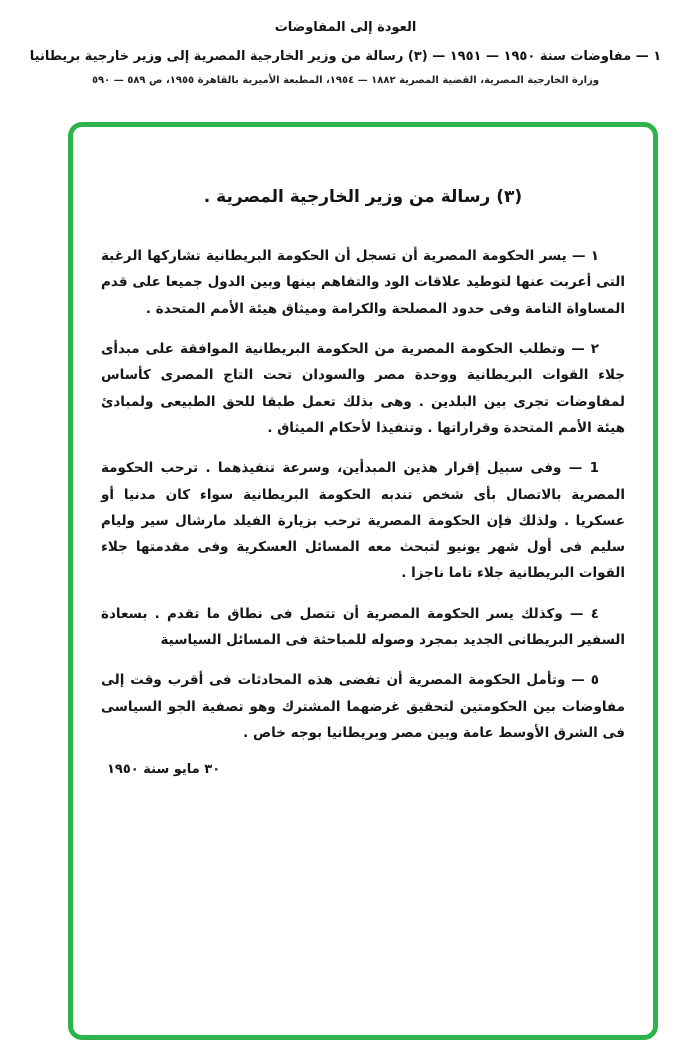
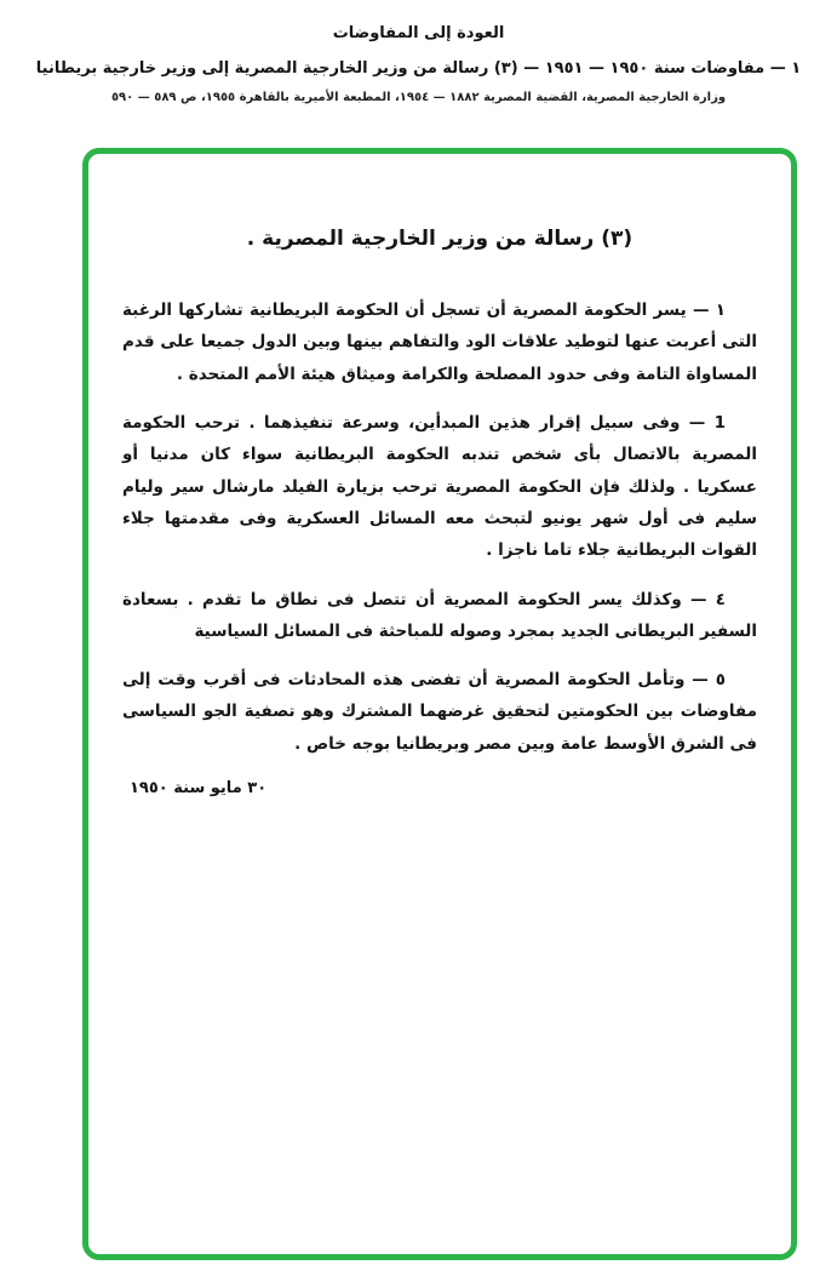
  العودة إلى المفاوضات
  ١ — مفاوضات سنة ١٩٥٠ — ١٩٥١ — (٣) رسالة من وزير الخارجية المصرية إلى وزير خارجية بريطانيا
  وزارة الخارجية المصرية، القضية المصرية ١٨٨٢ — ١٩٥٤، المطبعة الأميرية بالقاهرة ١٩٥٥، ص ٥٨٩ — ٥٩٠
  (٣) رسالة من وزير الخارجية المصرية .
  ١ — يسر الحكومة المصرية أن تسجل أن الحكومة البريطانية تشاركها الرغبة التى أعربت عنها لتوطيد علاقات الود والتفاهم بينها وبين الدول جميعا على قدم المساواة التامة وفى حدود المصلحة والكرامة وميثاق هيئة الأمم المتحدة .
- ٢ — وتطلب الحكومة المصرية من الحكومة البريطانية الموافقة على مبدأى جلاء القوات البريطانية ووحدة مصر والسودان تحت التاج المصرى كأساس لمفاوضات تجرى بين البلدين . وهى بذلك تعمل طبقا للحق الطبيعى ولمبادئ هيئة الأمم المتحدة وقراراتها . وتنفيذا لأحكام الميثاق .
  1 — وفى سبيل إقرار هذين المبدأين، وسرعة تنفيذهما . ترحب الحكومة المصرية بالاتصال بأى شخص تندبه الحكومة البريطانية سواء كان مدنيا أو عسكريا . ولذلك فإن الحكومة المصرية ترحب بزيارة الفيلد مارشال سير وليام سليم فى أول شهر يونيو لتبحث معه المسائل العسكرية وفى مقدمتها جلاء القوات البريطانية جلاء تاما ناجزا .
  ٤ — وكذلك يسر الحكومة المصرية أن تتصل فى نطاق ما تقدم . بسعادة السفير البريطانى الجديد بمجرد وصوله للمباحثة فى المسائل السياسية
  ٥ — وتأمل الحكومة المصرية أن تفضى هذه المحادثات فى أقرب وقت إلى مفاوضات بين الحكومتين لتحقيق غرضهما المشترك وهو تصفية الجو السياسى فى الشرق الأوسط عامة وبين مصر وبريطانيا بوجه خاص .
  ٣٠ مايو سنة ١٩٥٠
